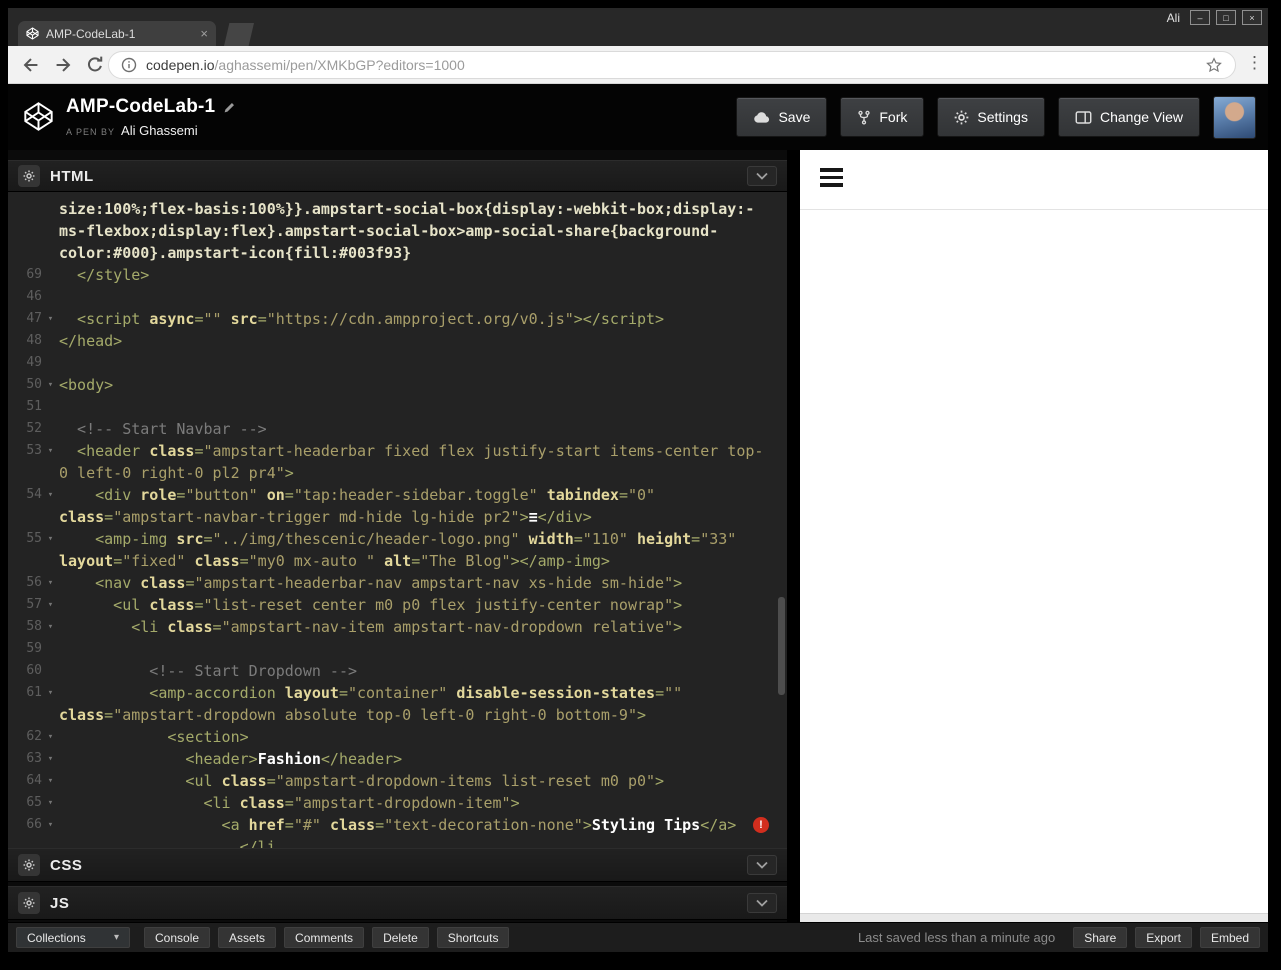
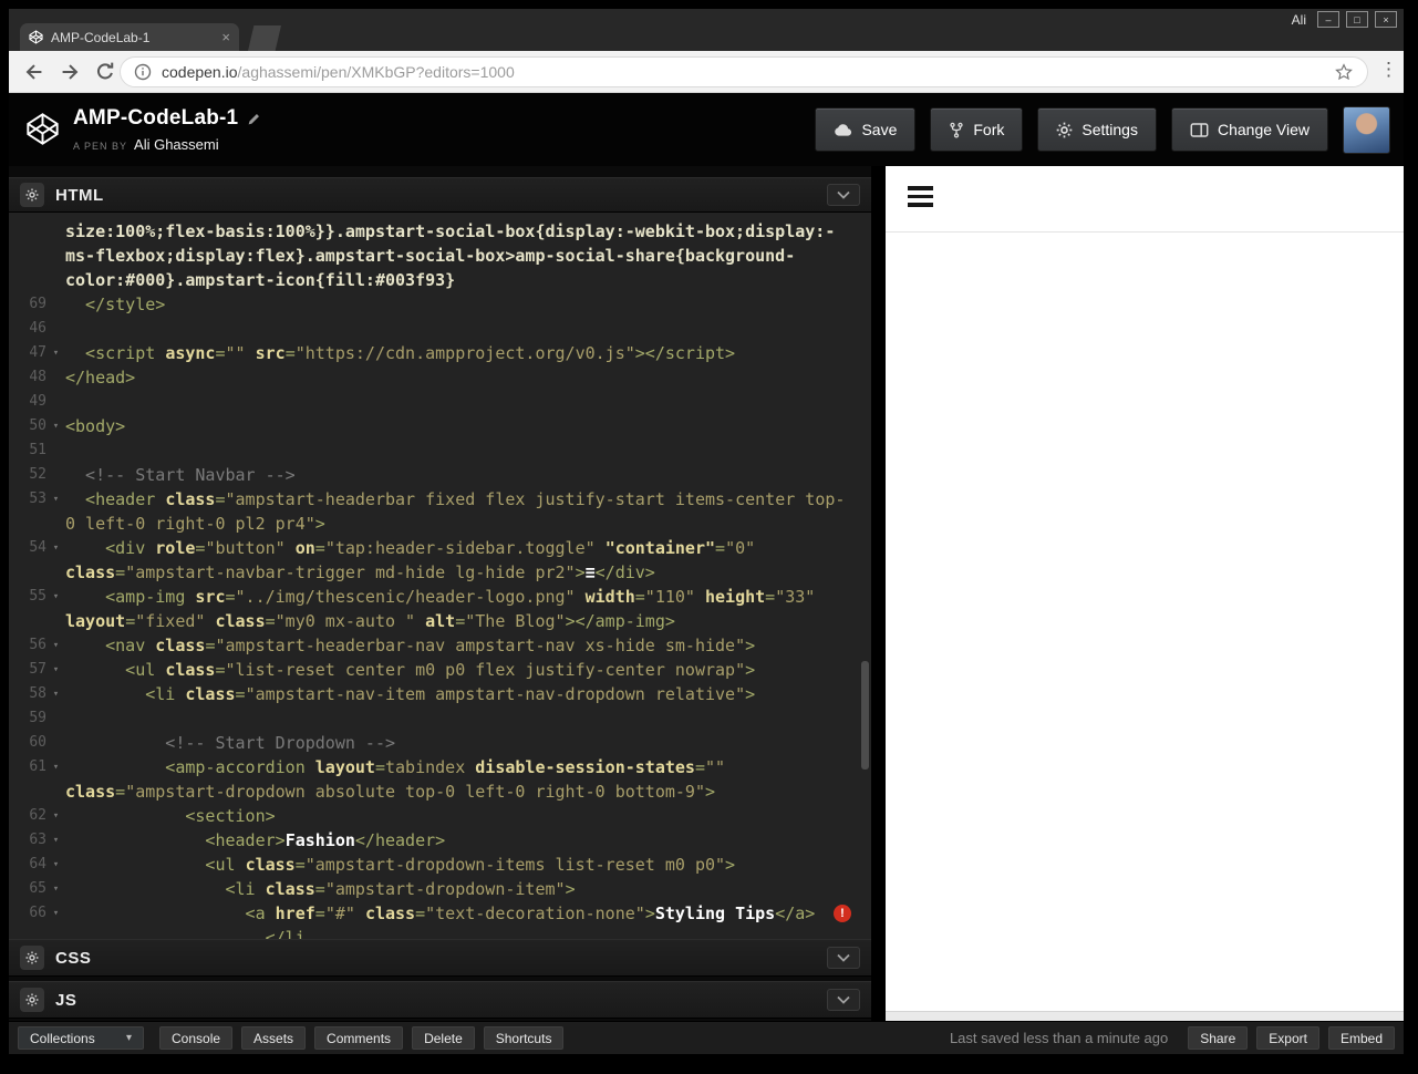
  AMP-CodeLab-1
  ×
  Ali
  –
  □
  ×
  codepen.io/aghassemi/pen/XMKbGP?editors=1000
  ⋮
  AMP-CodeLab-1
  A PEN BY
  Ali Ghassemi
  Save
  Fork
  Settings
  Change View
  HTML
  size:100%;flex-basis:100%}}.ampstart-social-box{display:-webkit-box;display:-
  ms-flexbox;display:flex}.ampstart-social-box>amp-social-share{background-
  color:#000}.ampstart-icon{fill:#003f93}
  69
  </style>
  46
  47
  ▾
  <script async="" src="https://cdn.ampproject.org/v0.js"></script>
  48
  </head>
  49
  50
  ▾
  <body>
  51
  52
  <!-- Start Navbar -->
  53
  ▾
  <header class="ampstart-headerbar fixed flex justify-start items-center top-
  0 left-0 right-0 pl2 pr4">
  54
  ▾
- <div role="button" on="tap:header-sidebar.toggle" tabindex="0"
+ <div role="button" on="tap:header-sidebar.toggle" "container"="0"
  class="ampstart-navbar-trigger md-hide lg-hide pr2">≡</div>
  55
  ▾
  <amp-img src="../img/thescenic/header-logo.png" width="110" height="33"
  layout="fixed" class="my0 mx-auto " alt="The Blog"></amp-img>
  56
  ▾
  <nav class="ampstart-headerbar-nav ampstart-nav xs-hide sm-hide">
  57
  ▾
  <ul class="list-reset center m0 p0 flex justify-center nowrap">
  58
  ▾
  <li class="ampstart-nav-item ampstart-nav-dropdown relative">
  59
  60
  <!-- Start Dropdown -->
  61
  ▾
- <amp-accordion layout="container" disable-session-states=""
+ <amp-accordion layout=tabindex disable-session-states=""
  class="ampstart-dropdown absolute top-0 left-0 right-0 bottom-9">
  62
  ▾
  <section>
  63
  ▾
  <header>Fashion</header>
  64
  ▾
  <ul class="ampstart-dropdown-items list-reset m0 p0">
  65
  ▾
  <li class="ampstart-dropdown-item">
  66
  ▾
  <a href="#" class="text-decoration-none">Styling Tips</a>
  !
  </li
  CSS
  JS
  Collections
  ▾
  Console
  Assets
  Comments
  Delete
  Shortcuts
  Last saved less than a minute ago
  Share
  Export
  Embed
